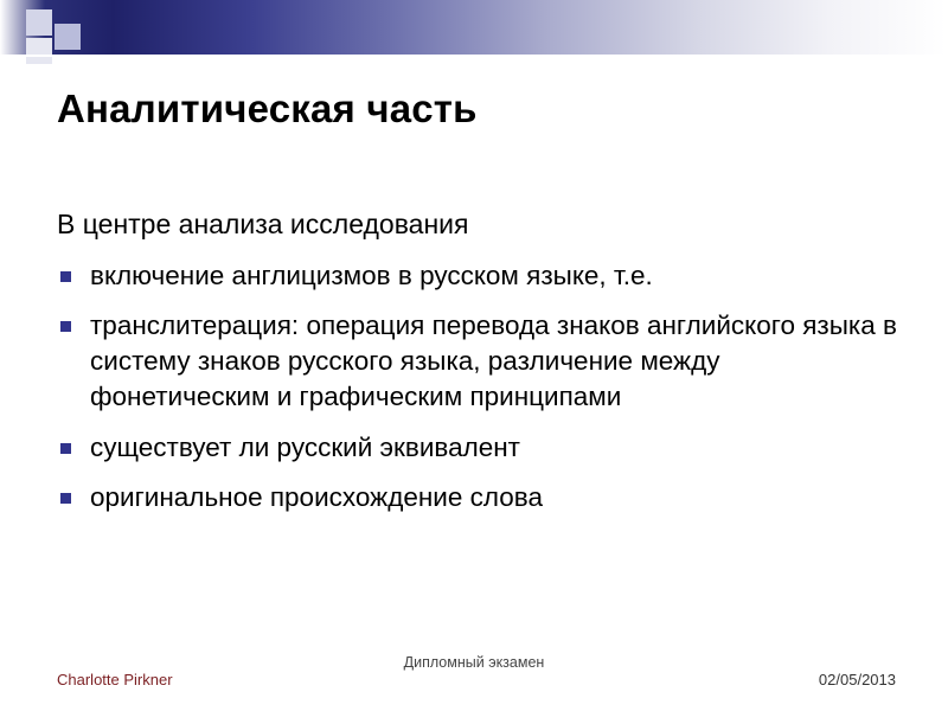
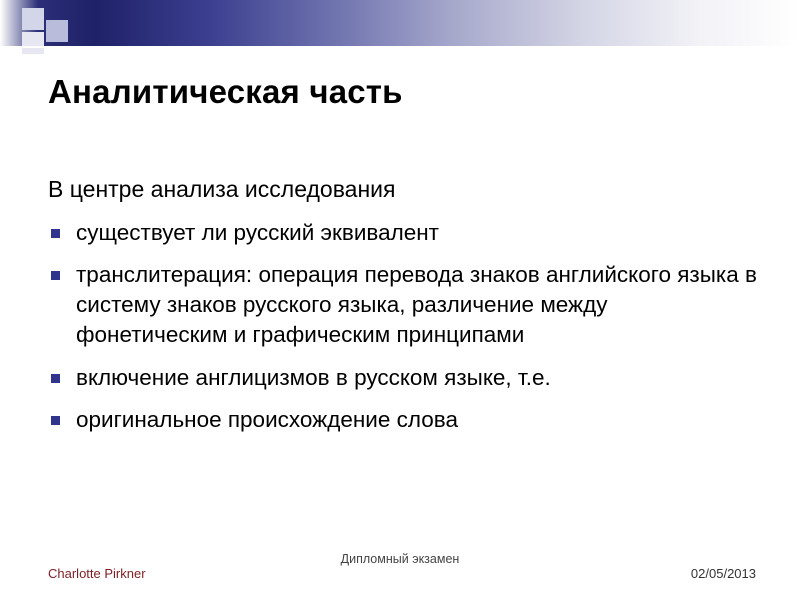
  Аналитическая часть
  В центре анализа исследования
- включение англицизмов в русском языке, т.е.
+ существует ли русский эквивалент
  транслитерация: операция перевода знаков английского языка в систему знаков русского языка, различение между фонетическим и графическим принципами
- существует ли русский эквивалент
+ включение англицизмов в русском языке, т.е.
  оригинальное происхождение слова
  Дипломный экзамен
  Charlotte Pirkner
  02/05/2013
